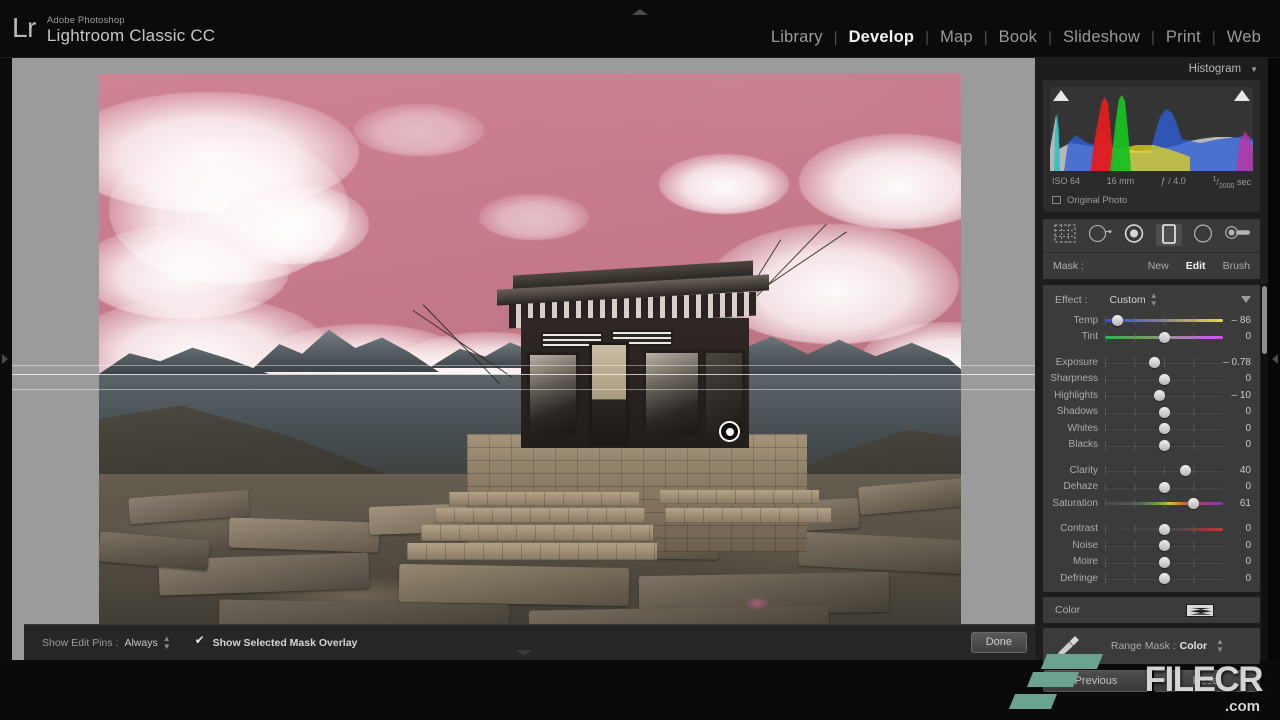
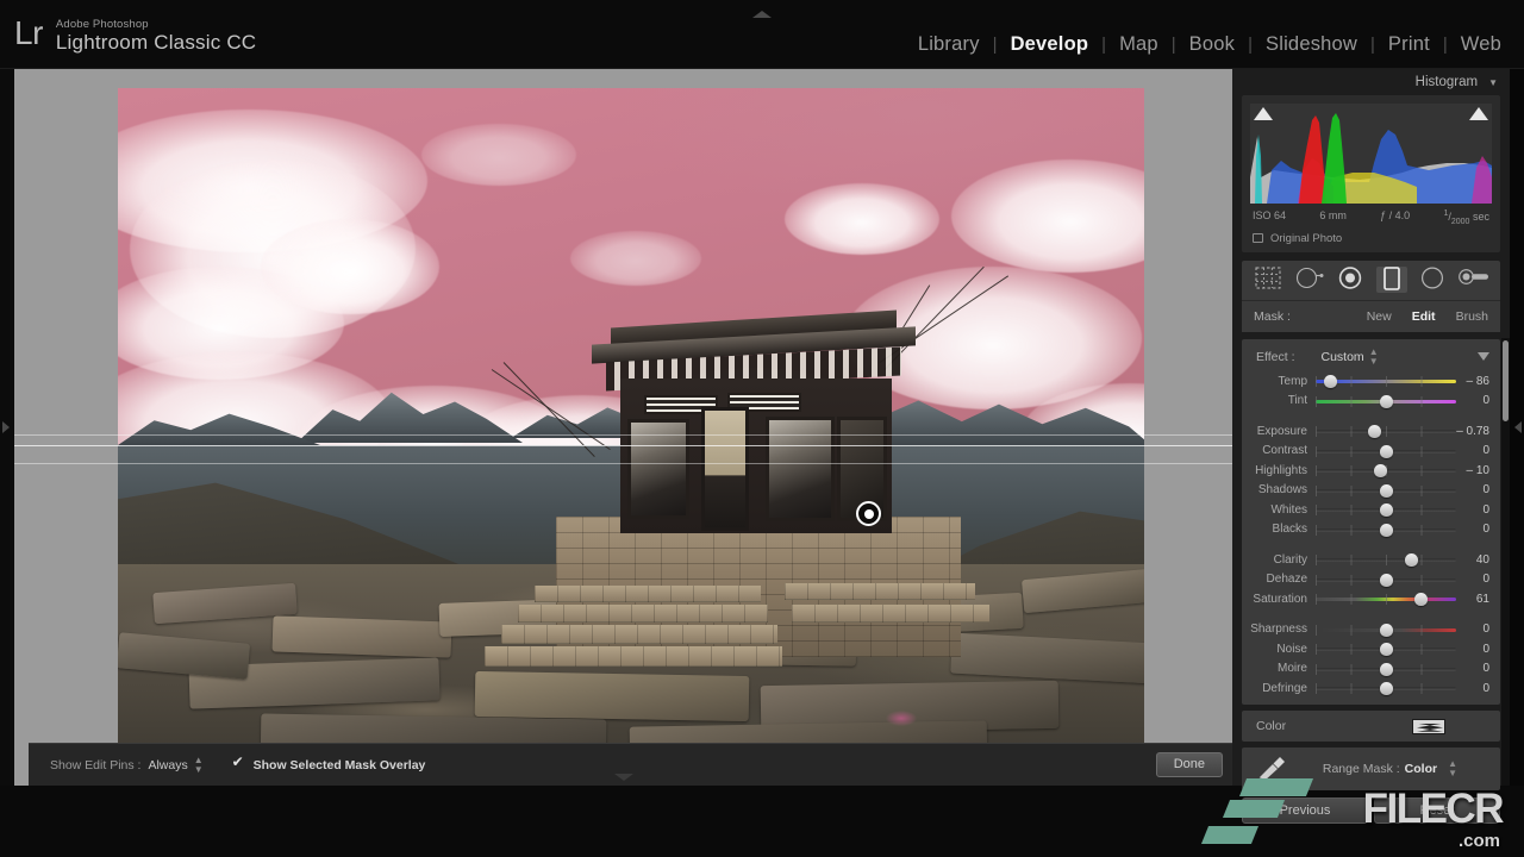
  Lr
  Adobe Photoshop
  Lightroom Classic CC
  Library
  |
  Develop
  |
  Map
  |
  Book
  |
  Slideshow
  |
  Print
  |
  Web
  Show Edit Pins :
  Always
  ▲
  ▼
  Show Selected Mask Overlay
  Done
  Histogram
  ▼
  ISO 64
- 16 mm
+ 6 mm
  ƒ / 4.0
  Original Photo
  Mask :
  New
  Edit
  Brush
  Effect :
  Custom
  ▲
  ▼
  Temp
  – 86
  Tint
  0
  Exposure
  – 0.78
- Sharpness
+ Contrast
  0
  Highlights
  – 10
  Shadows
  0
  Whites
  0
  Blacks
  0
  Clarity
  40
  Dehaze
  0
  Saturation
  61
- Contrast
+ Sharpness
  0
  Noise
  0
  Moire
  0
  Defringe
  0
  Color
  Range Mask :
  Color
  ▲
  ▼
  Previous
  Reset
  FILECR
  .com
